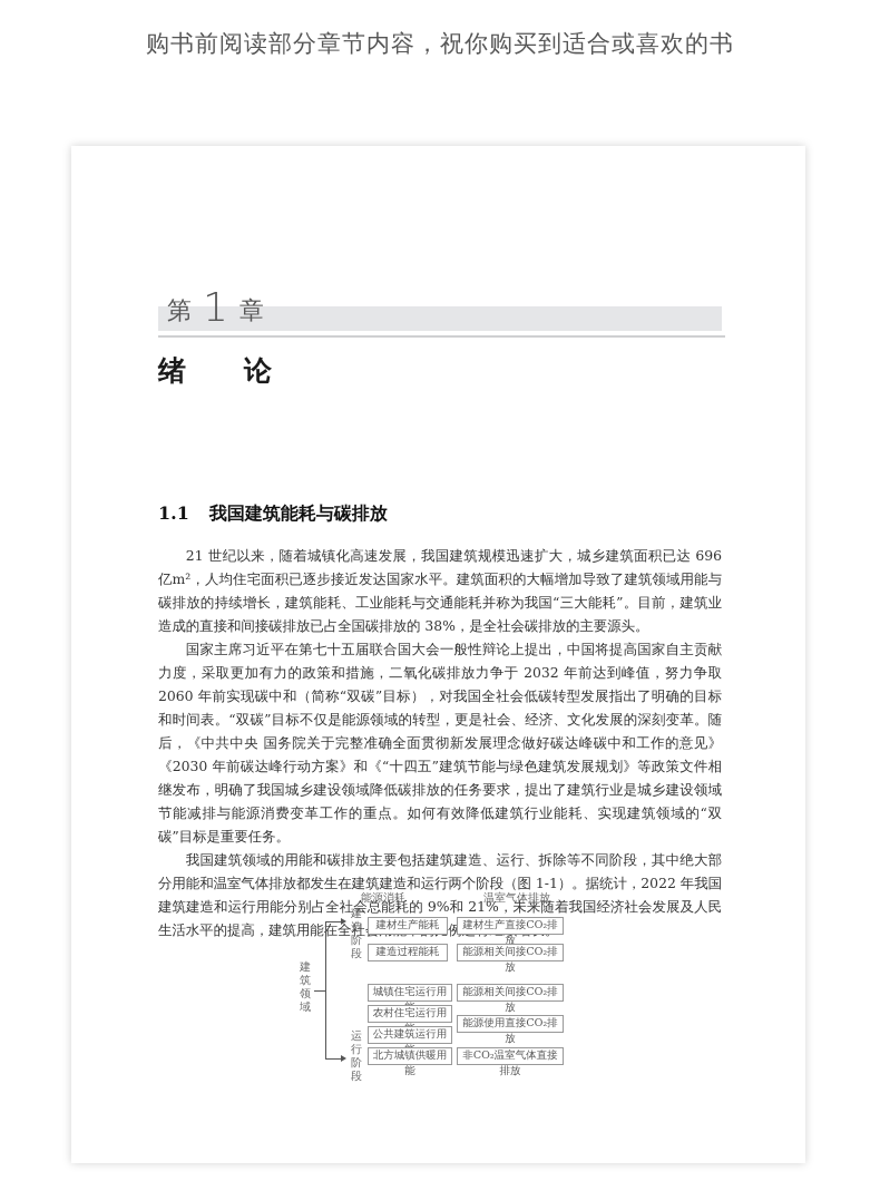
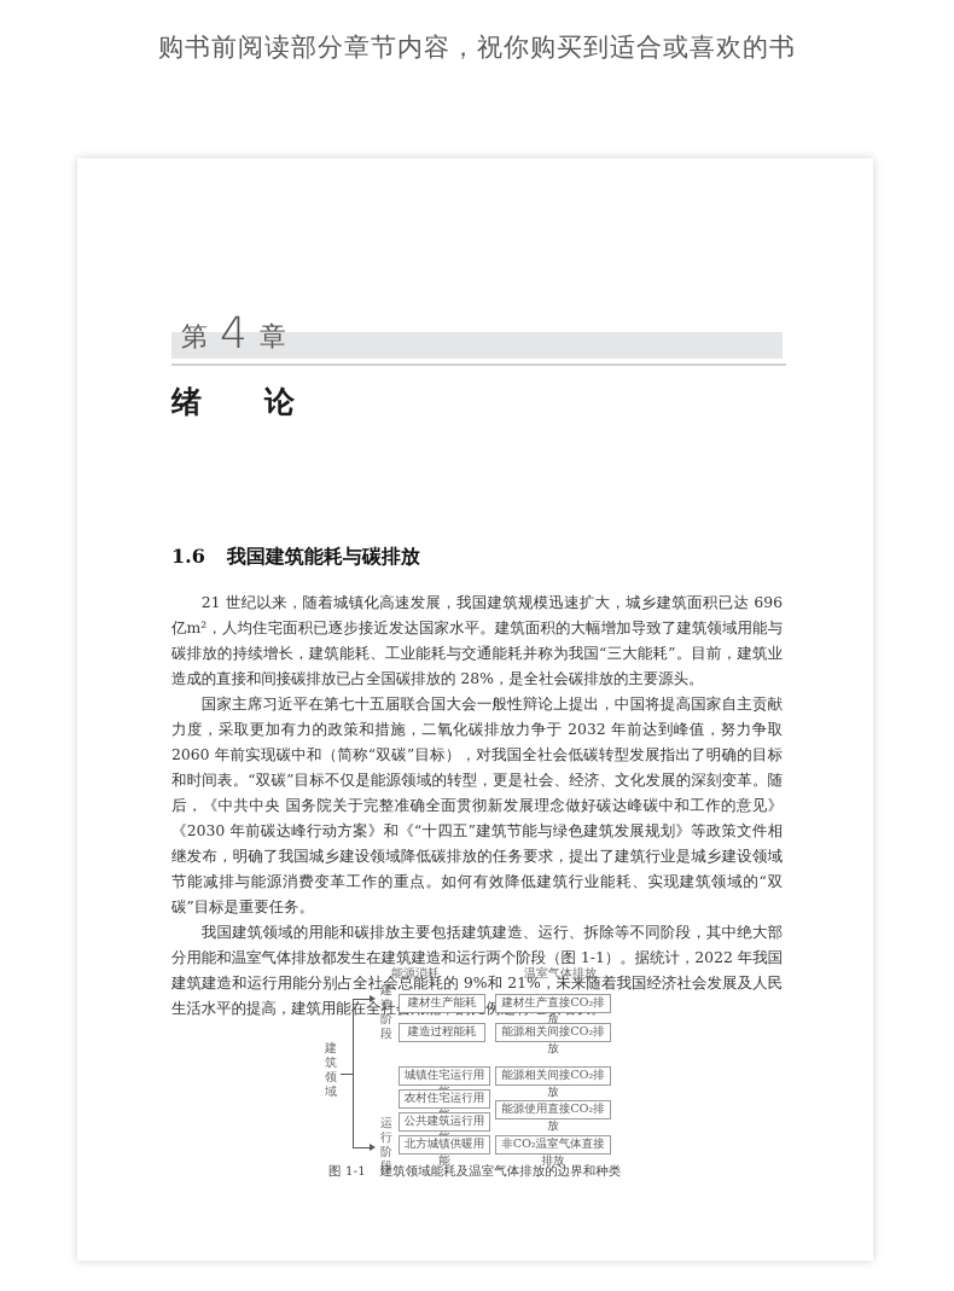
  购书前阅读部分章节内容，祝你购买到适合或喜欢的书
  第
- 1
+ 4
  章
  绪论
- 1.1 我国建筑能耗与碳排放
+ 1.6 我国建筑能耗与碳排放
- 21 世纪以来，随着城镇化高速发展，我国建筑规模迅速扩大，城乡建筑面积已达 696 亿m²，人均住宅面积已逐步接近发达国家水平。建筑面积的大幅增加导致了建筑领域用能与碳排放的持续增长，建筑能耗、工业能耗与交通能耗并称为我国“三大能耗”。目前，建筑业造成的直接和间接碳排放已占全国碳排放的 38%，是全社会碳排放的主要源头。
+ 21 世纪以来，随着城镇化高速发展，我国建筑规模迅速扩大，城乡建筑面积已达 696 亿m²，人均住宅面积已逐步接近发达国家水平。建筑面积的大幅增加导致了建筑领域用能与碳排放的持续增长，建筑能耗、工业能耗与交通能耗并称为我国“三大能耗”。目前，建筑业造成的直接和间接碳排放已占全国碳排放的 28%，是全社会碳排放的主要源头。
  国家主席习近平在第七十五届联合国大会一般性辩论上提出，中国将提高国家自主贡献力度，采取更加有力的政策和措施，二氧化碳排放力争于 2032 年前达到峰值，努力争取 2060 年前实现碳中和（简称“双碳”目标），对我国全社会低碳转型发展指出了明确的目标和时间表。“双碳”目标不仅是能源领域的转型，更是社会、经济、文化发展的深刻变革。随后，《中共中央 国务院关于完整准确全面贯彻新发展理念做好碳达峰碳中和工作的意见》《2030 年前碳达峰行动方案》和《“十四五”建筑节能与绿色建筑发展规划》等政策文件相继发布，明确了我国城乡建设领域降低碳排放的任务要求，提出了建筑行业是城乡建设领域节能减排与能源消费变革工作的重点。如何有效降低建筑行业能耗、实现建筑领域的“双碳”目标是重要任务。
  我国建筑领域的用能和碳排放主要包括建筑建造、运行、拆除等不同阶段，其中绝大部分用能和温室气体排放都发生在建筑建造和运行两个阶段（图 1-1）。据统计，2022 年我国建筑建造和运行用能分别占全社会总能耗的 9%和 21%，未来随着我国经济社会发展及人民生活水平的提高，建筑用能在全社例
  能源消耗
  温室气体排放
  建筑领域
  建造阶段
  运行阶段
  建材生产能耗
  建造过程能耗
  建材生产直接CO₂排放
  能源相关间接CO₂排放
  城镇住宅运行用
  农村住宅运行用
  公共建筑运行用
  北方城镇供暖用能
  能源相关间接CO₂排放
  能源使用直接CO₂排放
  非CO₂温室气体直接排放
+ 图 1-1 建筑领域能耗及温室气体排放的边界和种类
